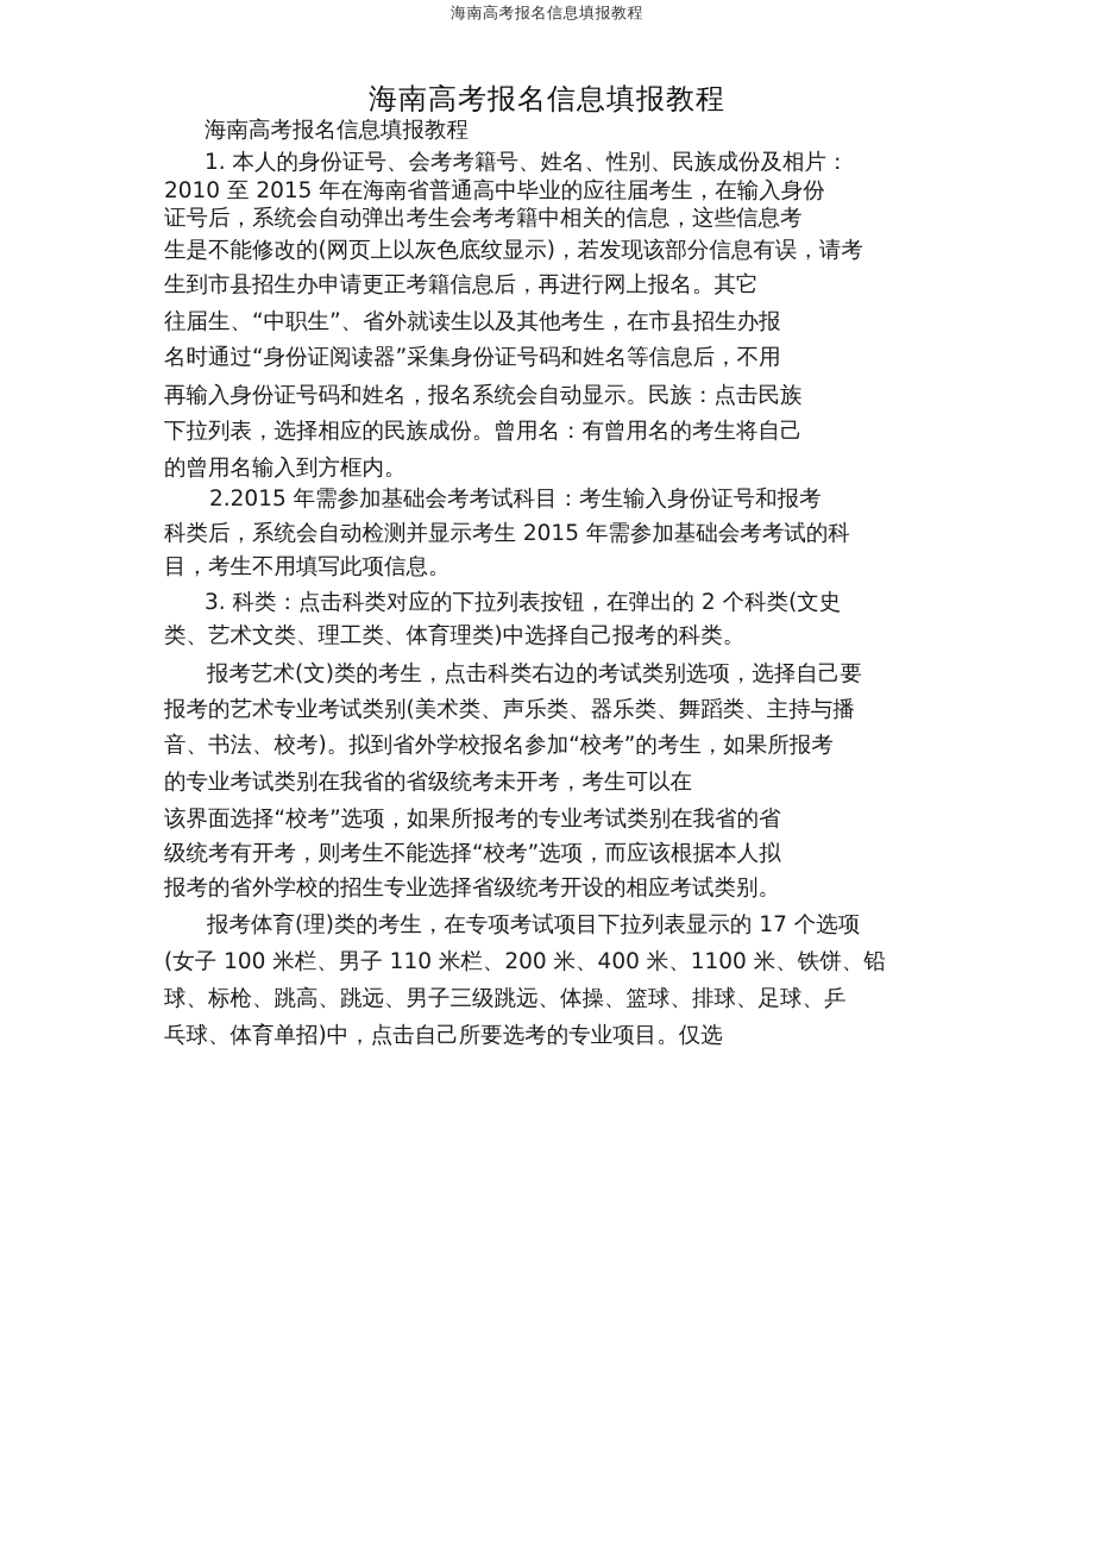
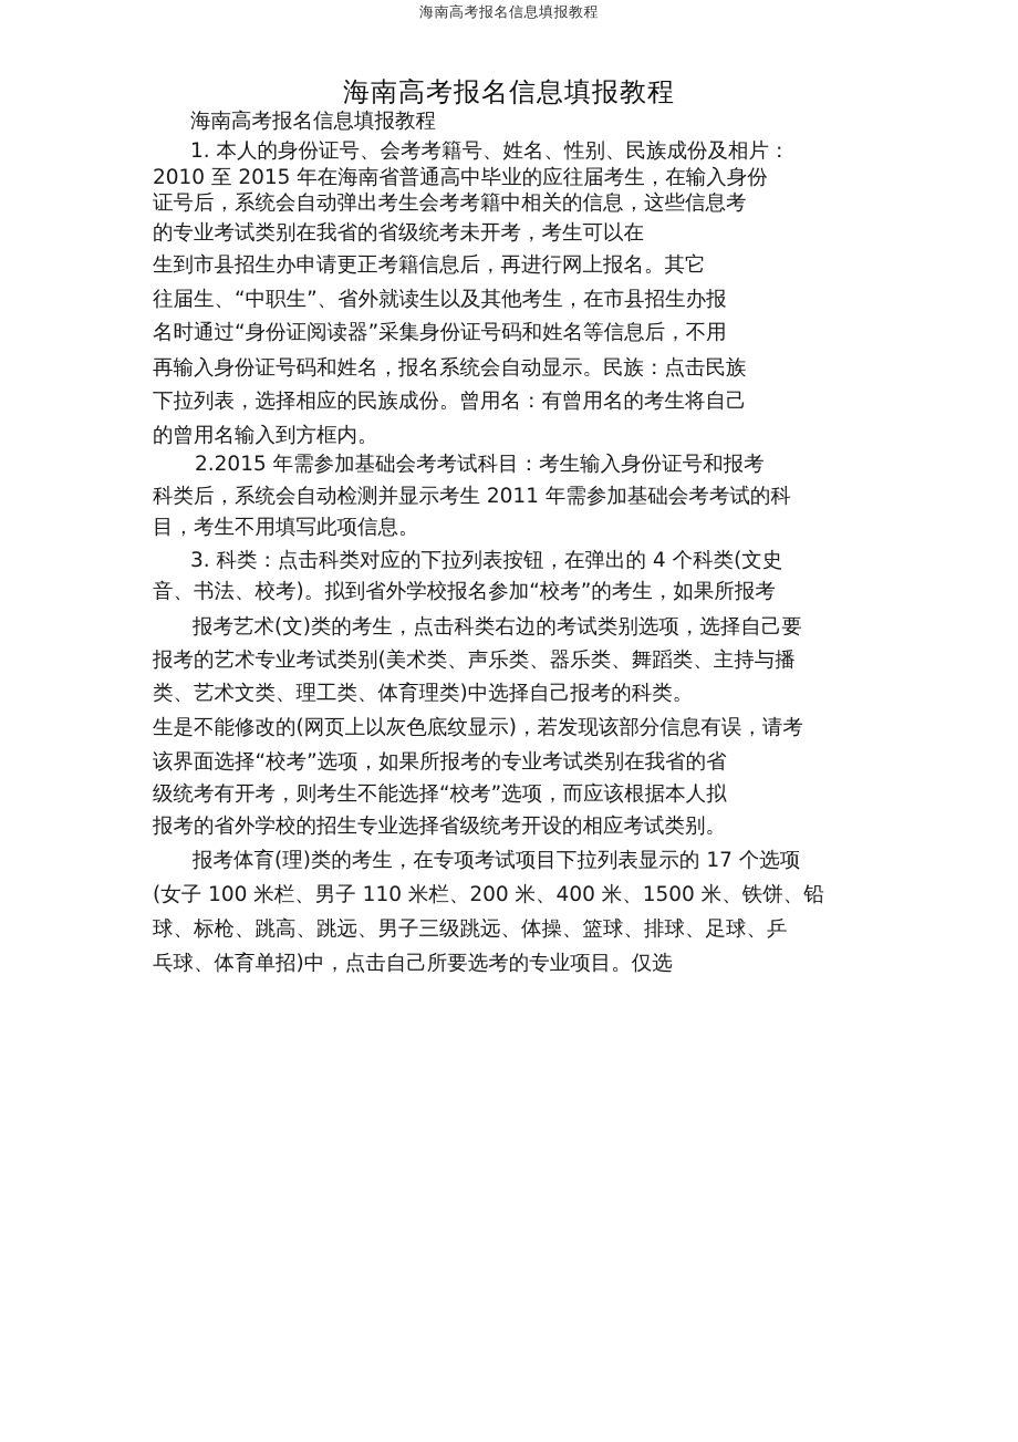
  海南高考报名信息填报教程
  海南高考报名信息填报教程
  海南高考报名信息填报教程
  1. 本人的身份证号、会考考籍号、姓名、性别、民族成份及相片：
  2010 至 2015 年在海南省普通高中毕业的应往届考生，在输入身份
  证号后，系统会自动弹出考生会考考籍中相关的信息，这些信息考
- 生是不能修改的(网页上以灰色底纹显示)，若发现该部分信息有误，请考
+ 的专业考试类别在我省的省级统考未开考，考生可以在
  生到市县招生办申请更正考籍信息后，再进行网上报名。其它
  往届生、“中职生”、省外就读生以及其他考生，在市县招生办报
  名时通过“身份证阅读器”采集身份证号码和姓名等信息后，不用
  再输入身份证号码和姓名，报名系统会自动显示。民族：点击民族
  下拉列表，选择相应的民族成份。曾用名：有曾用名的考生将自己
  的曾用名输入到方框内。
  2.2015 年需参加基础会考考试科目：考生输入身份证号和报考
- 科类后，系统会自动检测并显示考生 2015 年需参加基础会考考试的科
+ 科类后，系统会自动检测并显示考生 2011 年需参加基础会考考试的科
  目，考生不用填写此项信息。
- 3. 科类：点击科类对应的下拉列表按钮，在弹出的 2 个科类(文史
+ 3. 科类：点击科类对应的下拉列表按钮，在弹出的 4 个科类(文史
- 类、艺术文类、理工类、体育理类)中选择自己报考的科类。
+ 音、书法、校考)。拟到省外学校报名参加“校考”的考生，如果所报考
  报考艺术(文)类的考生，点击科类右边的考试类别选项，选择自己要
  报考的艺术专业考试类别(美术类、声乐类、器乐类、舞蹈类、主持与播
- 音、书法、校考)。拟到省外学校报名参加“校考”的考生，如果所报考
+ 类、艺术文类、理工类、体育理类)中选择自己报考的科类。
- 的专业考试类别在我省的省级统考未开考，考生可以在
+ 生是不能修改的(网页上以灰色底纹显示)，若发现该部分信息有误，请考
  该界面选择“校考”选项，如果所报考的专业考试类别在我省的省
  级统考有开考，则考生不能选择“校考”选项，而应该根据本人拟
  报考的省外学校的招生专业选择省级统考开设的相应考试类别。
  报考体育(理)类的考生，在专项考试项目下拉列表显示的 17 个选项
- (女子 100 米栏、男子 110 米栏、200 米、400 米、1100 米、铁饼、铅
+ (女子 100 米栏、男子 110 米栏、200 米、400 米、1500 米、铁饼、铅
  球、标枪、跳高、跳远、男子三级跳远、体操、篮球、排球、足球、乒
  乓球、体育单招)中，点击自己所要选考的专业项目。仅选
